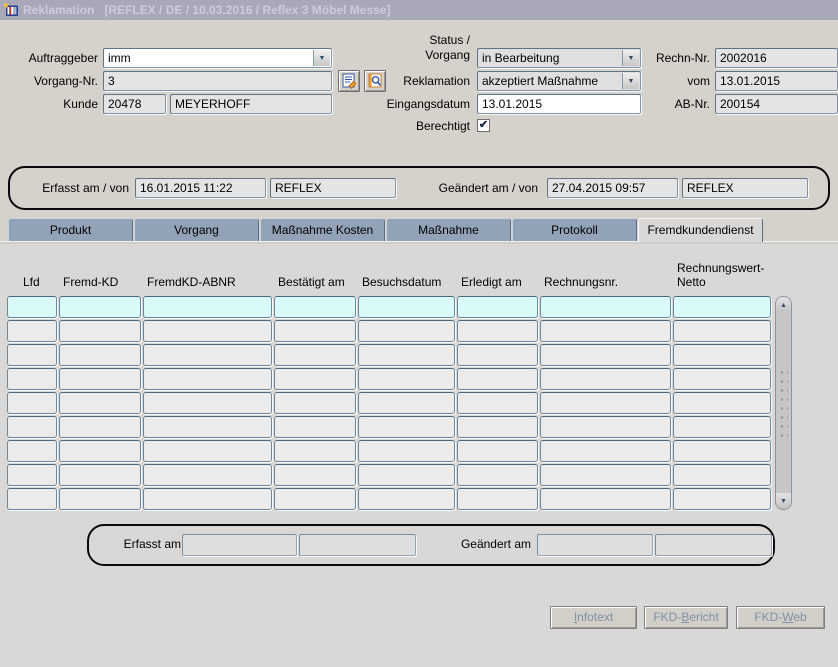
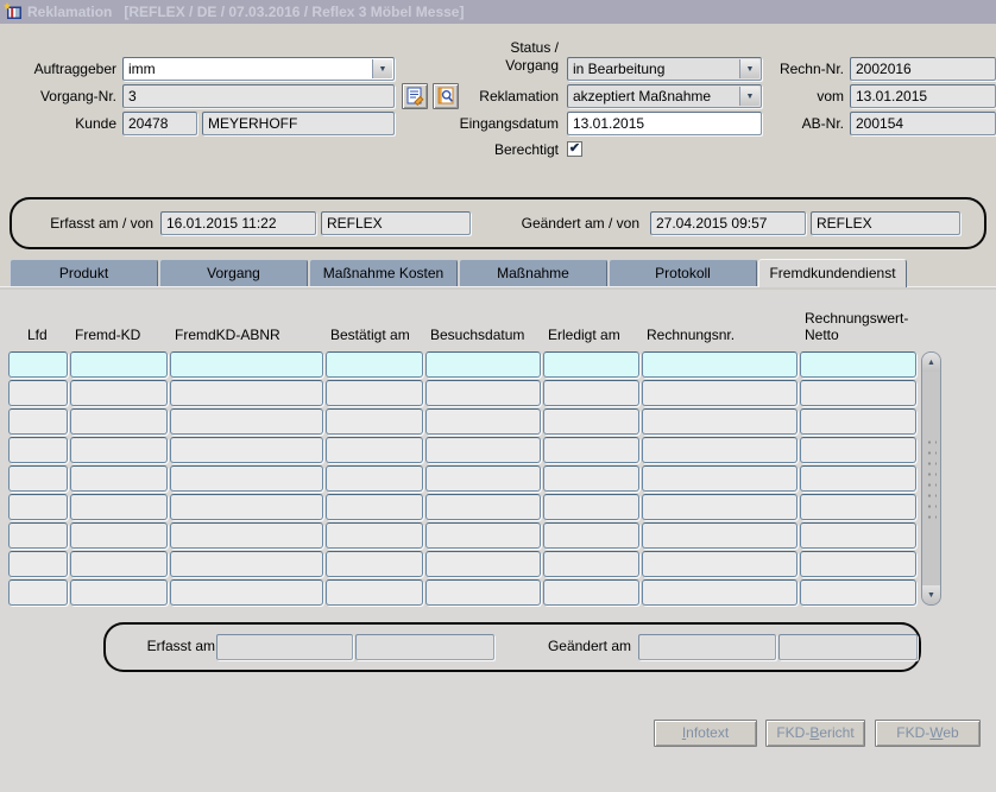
- Reklamation [REFLEX / DE / 10.03.2016 / Reflex 3 Möbel Messe]
+ Reklamation [REFLEX / DE / 07.03.2016 / Reflex 3 Möbel Messe]
  Auftraggeber
  imm
  Vorgang-Nr.
  3
  Kunde
  20478
  MEYERHOFF
  Status /
  Vorgang
  in Bearbeitung
  Reklamation
  akzeptiert Maßnahme
  Eingangsdatum
  13.01.2015
  Berechtigt
  ✔
  Rechn-Nr.
  2002016
  vom
  13.01.2015
  AB-Nr.
  200154
  Erfasst am / von
  16.01.2015 11:22
  REFLEX
  Geändert am / von
  27.04.2015 09:57
  REFLEX
  Produkt
  Vorgang
  Maßnahme Kosten
  Maßnahme
  Protokoll
  Fremdkundendienst
  Lfd
  Fremd-KD
  FremdKD-ABNR
  Bestätigt am
  Besuchsdatum
  Erledigt am
  Rechnungsnr.
  Rechnungswert-
  Netto
  Erfasst am
  Geändert am
  Infotext
  FKD-Bericht
  FKD-Web
